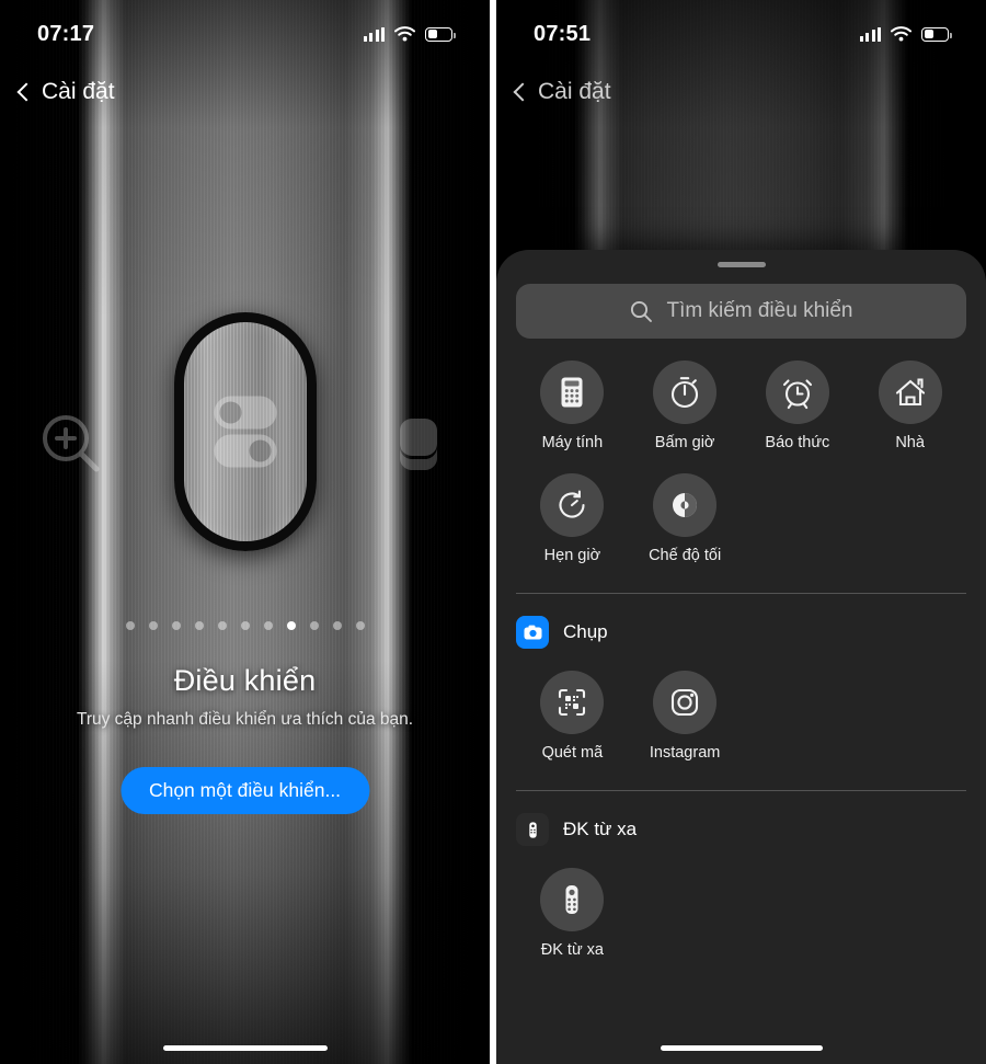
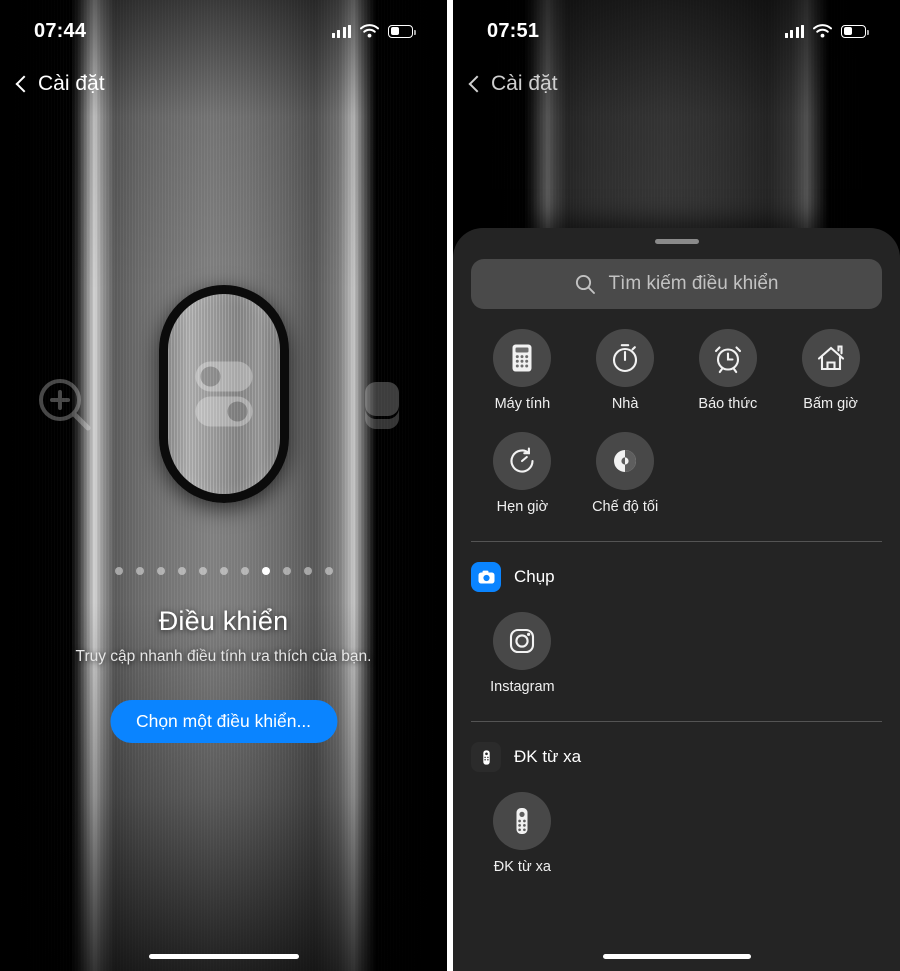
- 07:17
+ 07:44
  Cài đặt
  Điều khiển
- Truy cập nhanh điều khiển ưa thích của bạn.
+ Truy cập nhanh điều tính ưa thích của bạn.
  Chọn một điều khiển...
  07:51
  Cài đặt
  Tìm kiếm điều khiển
  Máy tính
- Bấm giờ
+ Nhà
  Báo thức
- Nhà
+ Bấm giờ
  Hẹn giờ
  Chế độ tối
  Chụp
- Quét mã
  Instagram
  ĐK từ xa
  ĐK từ xa
